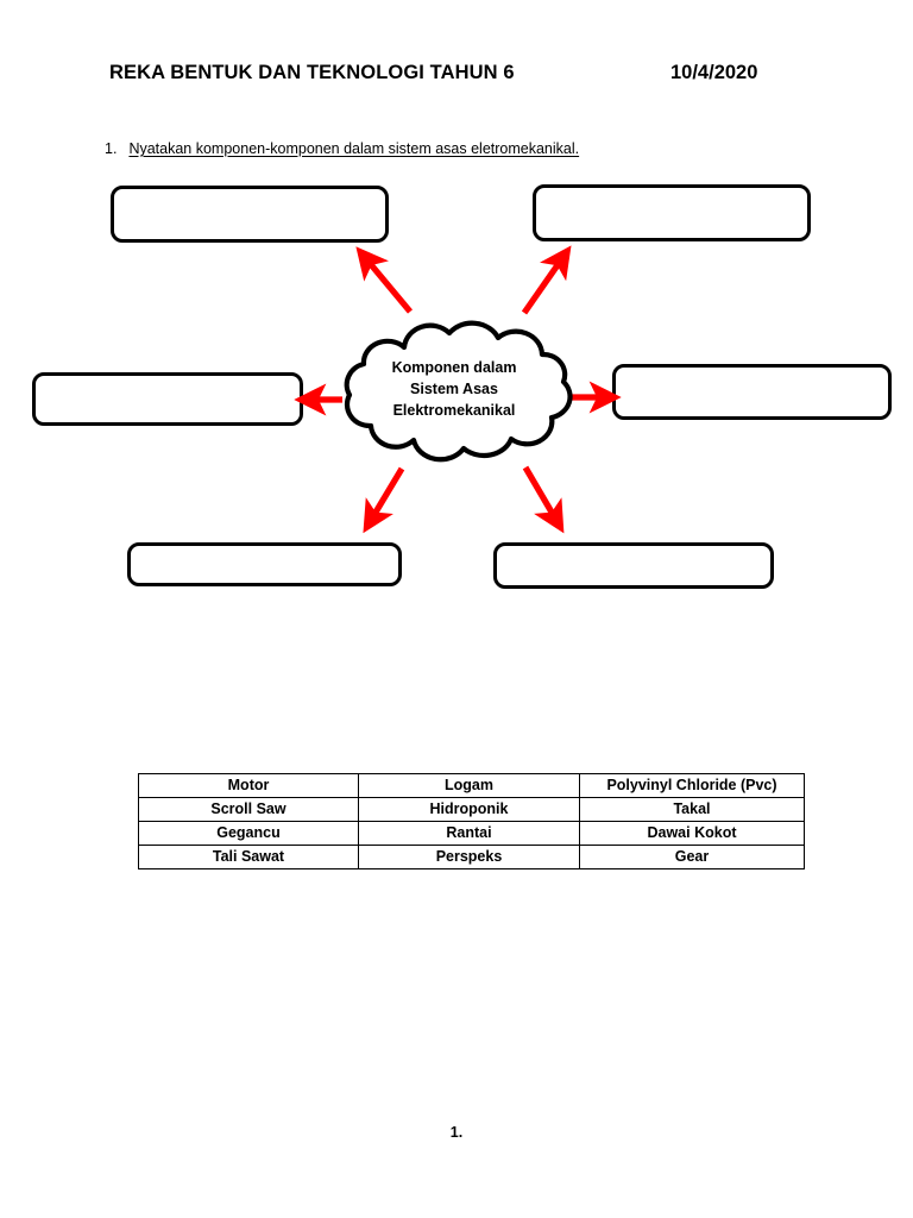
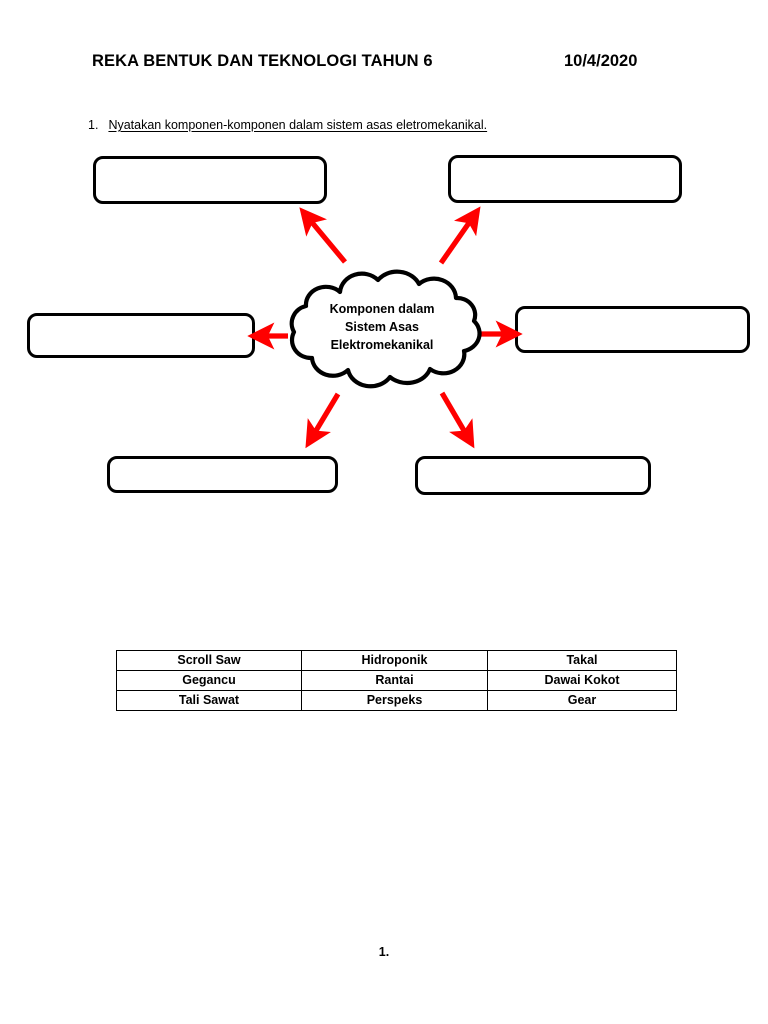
  REKA BENTUK DAN TEKNOLOGI TAHUN 6
  10/4/2020
  1.
  Nyatakan komponen-komponen dalam sistem asas eletromekanikal.
  Komponen dalam
  Sistem Asas
  Elektromekanikal
- Motor	Logam	Polyvinyl Chloride (Pvc)
  Scroll Saw	Hidroponik	Takal
  Gegancu	Rantai	Dawai Kokot
  Tali Sawat	Perspeks	Gear
  1.
